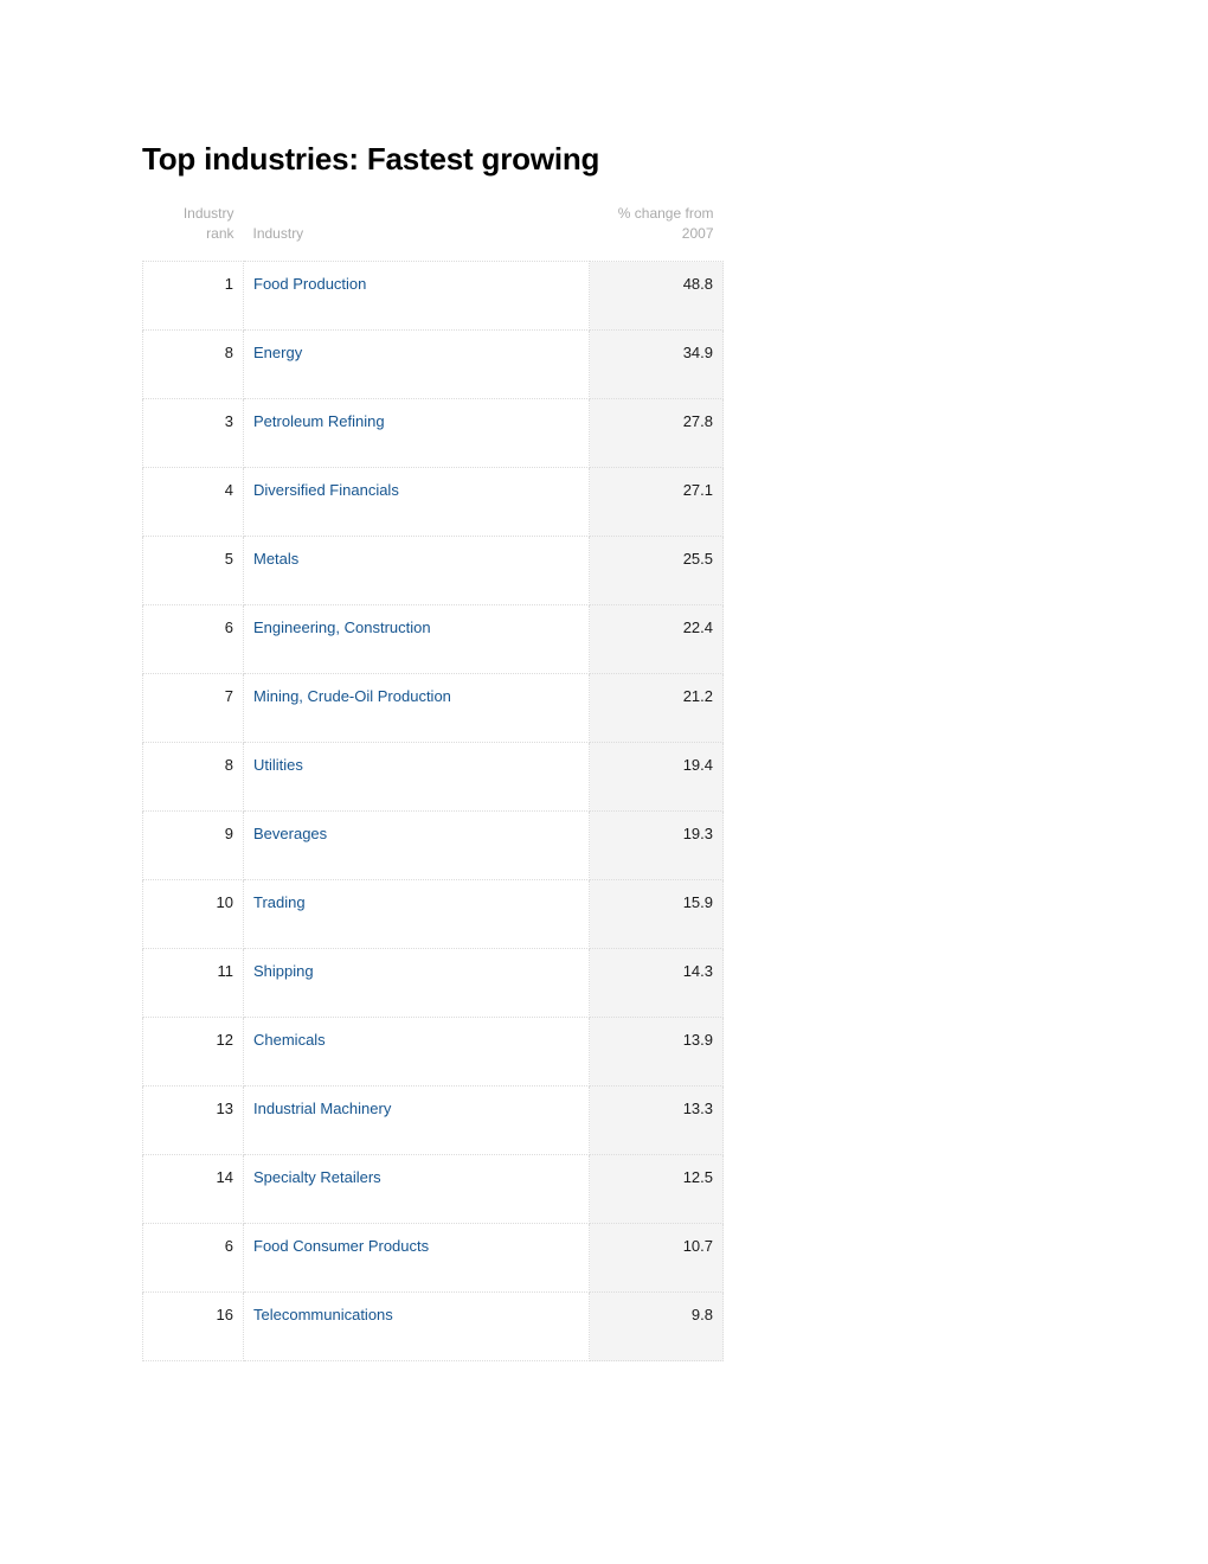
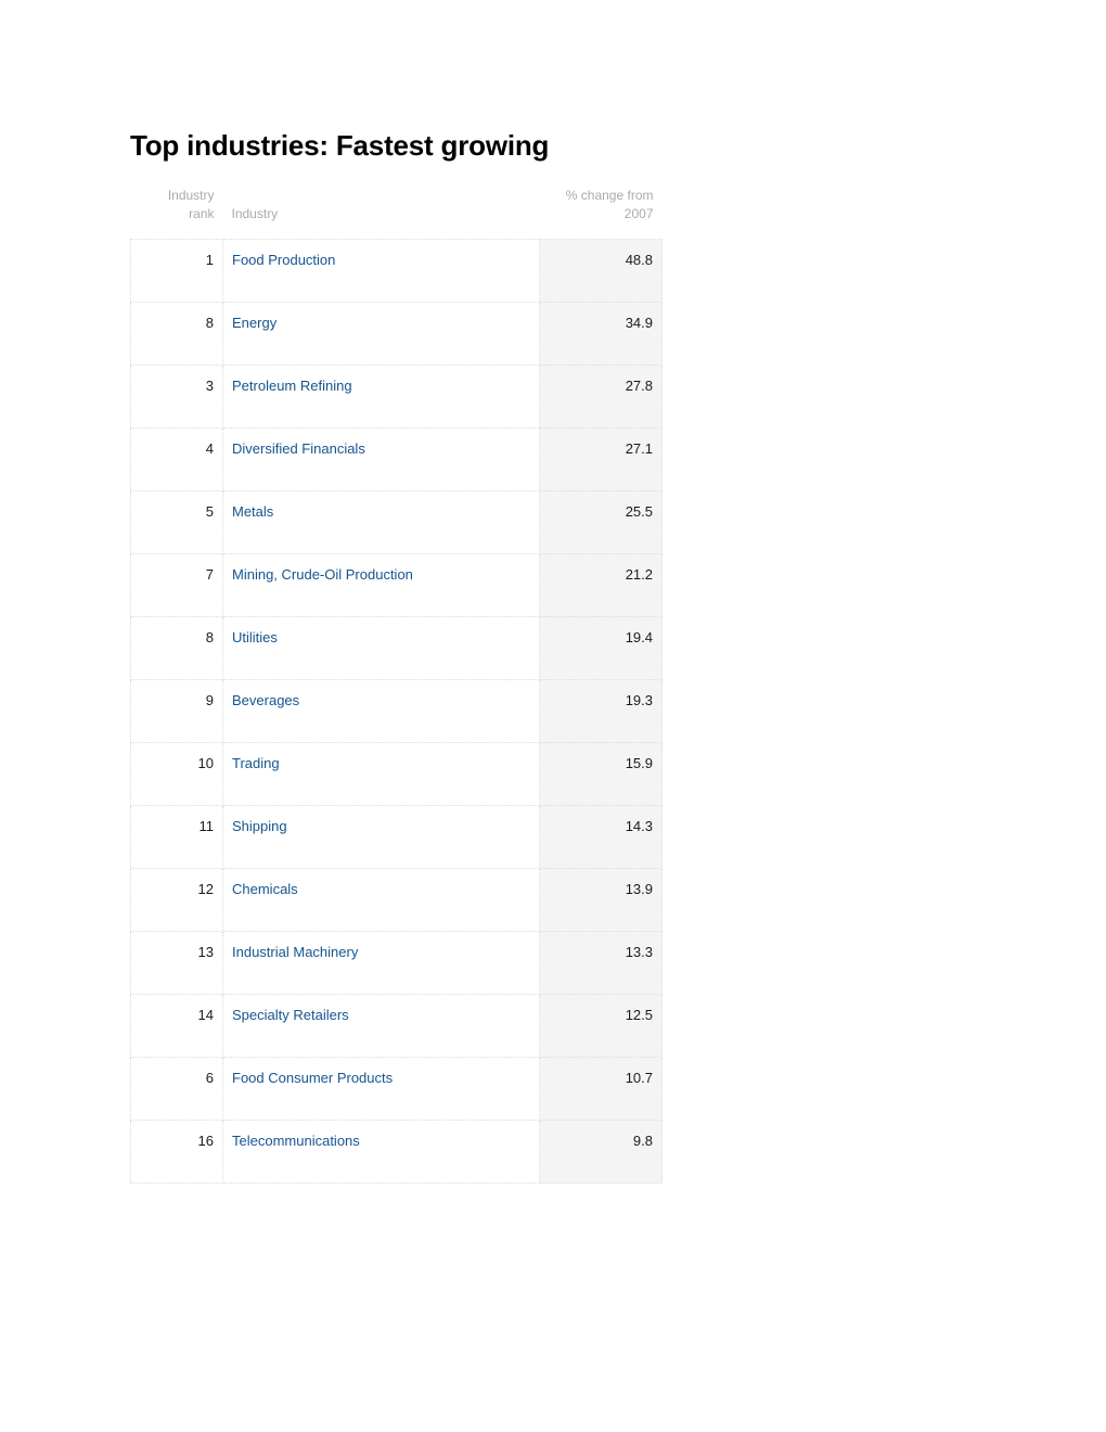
  Top industries: Fastest growing
  Industry rank	Industry	% change from 2007
  1	Food Production	48.8
  8	Energy	34.9
  3	Petroleum Refining	27.8
  4	Diversified Financials	27.1
  5	Metals	25.5
- 6	Engineering, Construction	22.4
  7	Mining, Crude-Oil Production	21.2
  8	Utilities	19.4
  9	Beverages	19.3
  10	Trading	15.9
  11	Shipping	14.3
  12	Chemicals	13.9
  13	Industrial Machinery	13.3
  14	Specialty Retailers	12.5
  6	Food Consumer Products	10.7
  16	Telecommunications	9.8
